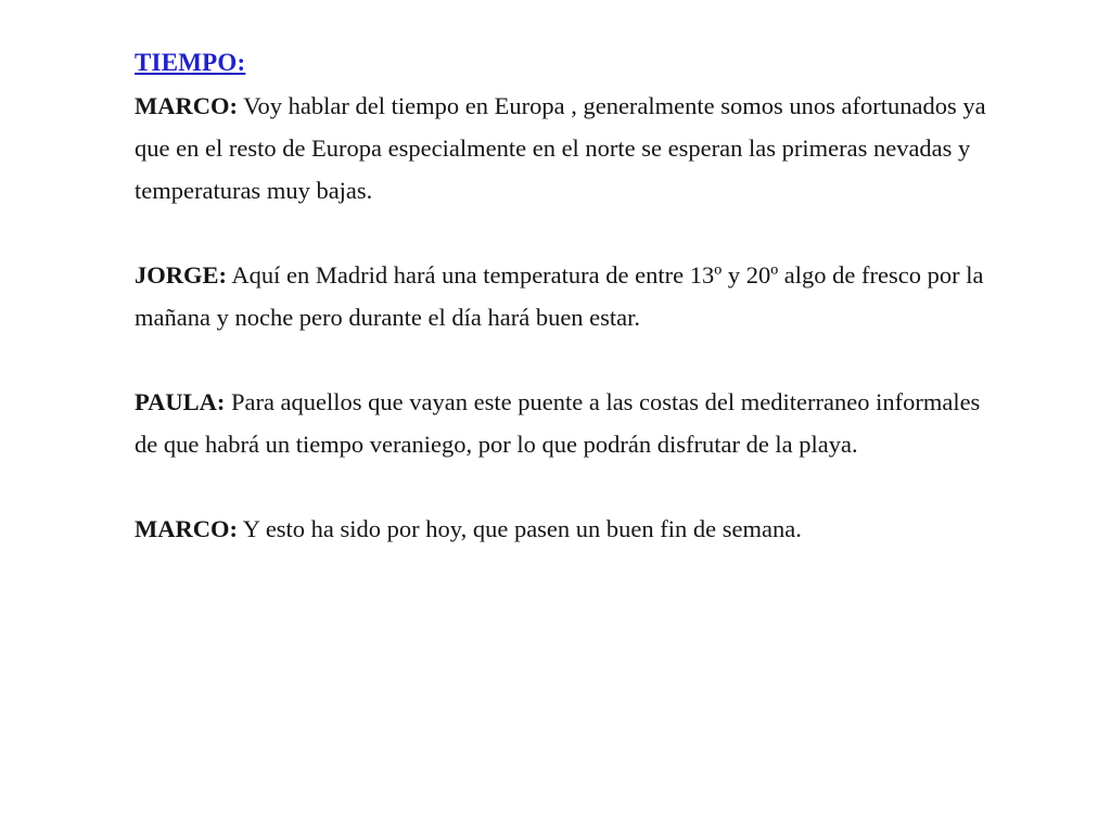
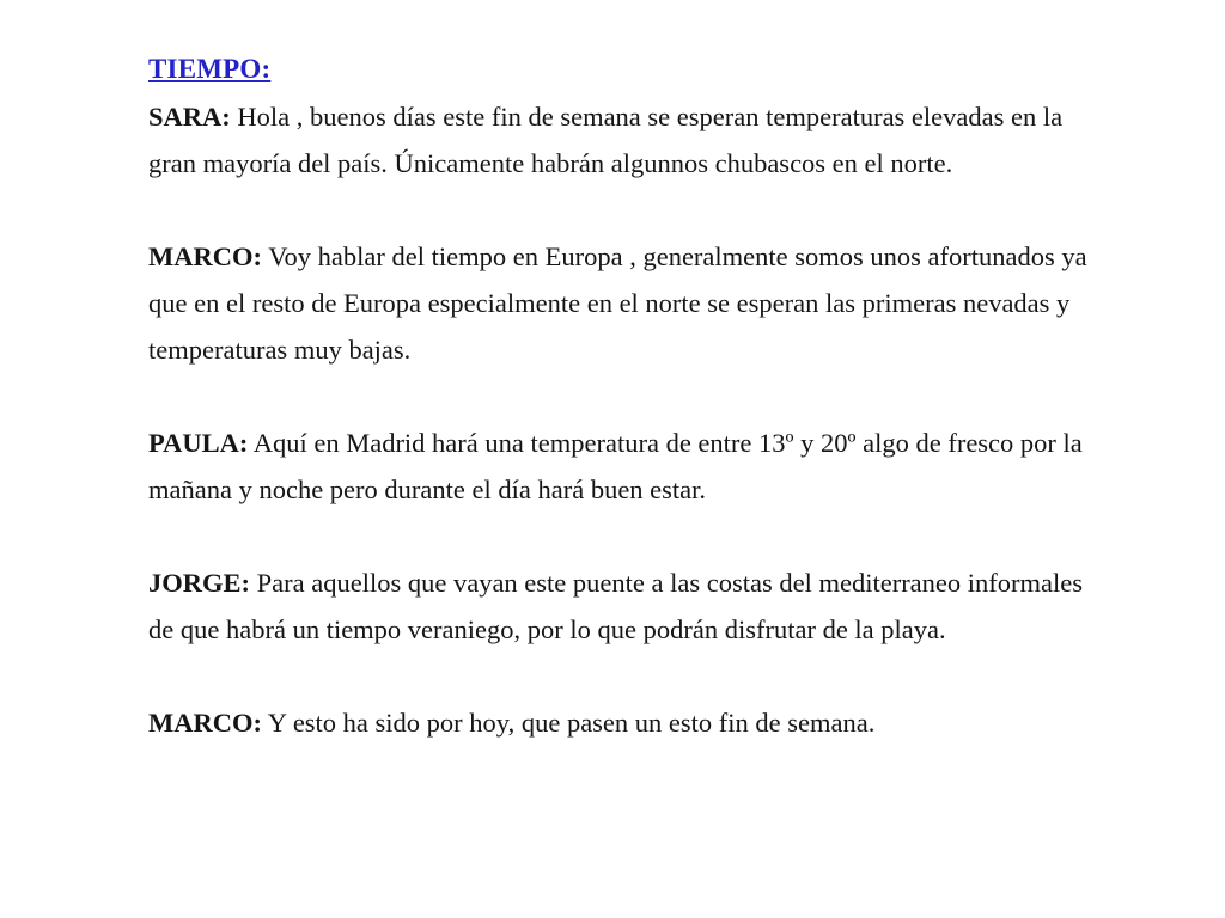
  TIEMPO:
+ SARA: Hola , buenos días este fin de semana se esperan temperaturas elevadas en la
+ gran mayoría del país. Únicamente habrán algunnos chubascos en el norte.
  MARCO: Voy hablar del tiempo en Europa , generalmente somos unos afortunados ya
  que en el resto de Europa especialmente en el norte se esperan las primeras nevadas y
  temperaturas muy bajas.
- JORGE: Aquí en Madrid hará una temperatura de entre 13º y 20º algo de fresco por la
+ PAULA: Aquí en Madrid hará una temperatura de entre 13º y 20º algo de fresco por la
  mañana y noche pero durante el día hará buen estar.
- PAULA: Para aquellos que vayan este puente a las costas del mediterraneo informales
+ JORGE: Para aquellos que vayan este puente a las costas del mediterraneo informales
  de que habrá un tiempo veraniego, por lo que podrán disfrutar de la playa.
- MARCO: Y esto ha sido por hoy, que pasen un buen fin de semana.
+ MARCO: Y esto ha sido por hoy, que pasen un esto fin de semana.
